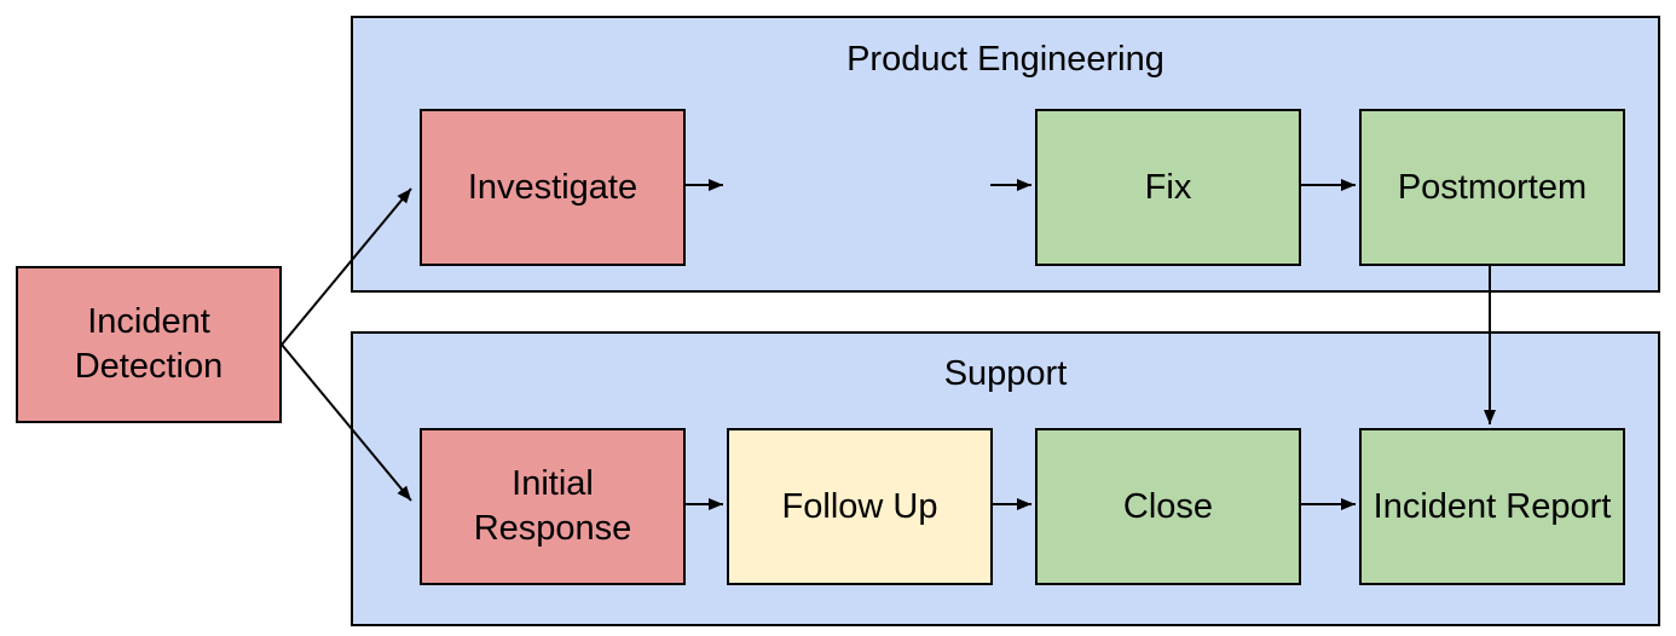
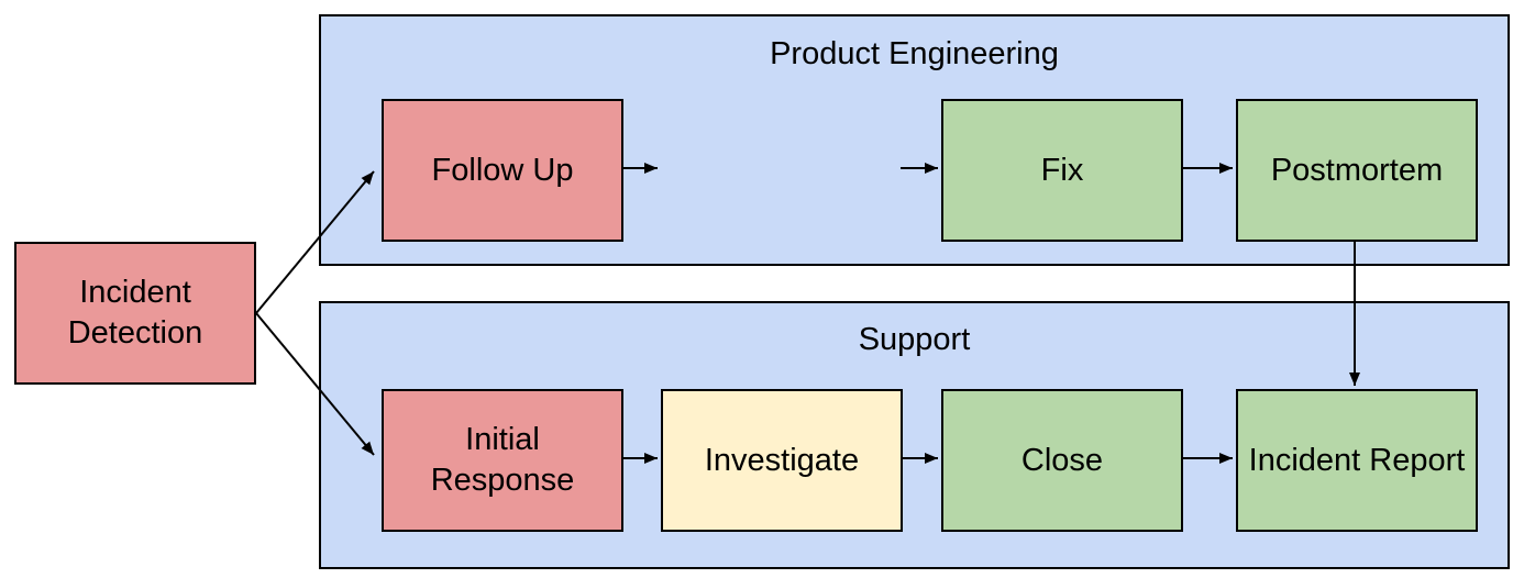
  Incident Detection
  Product Engineering
- Investigate
+ Follow Up
  Fix
  Postmortem
  Support
  Initial Response
- Follow Up
+ Investigate
  Close
  Incident Report
